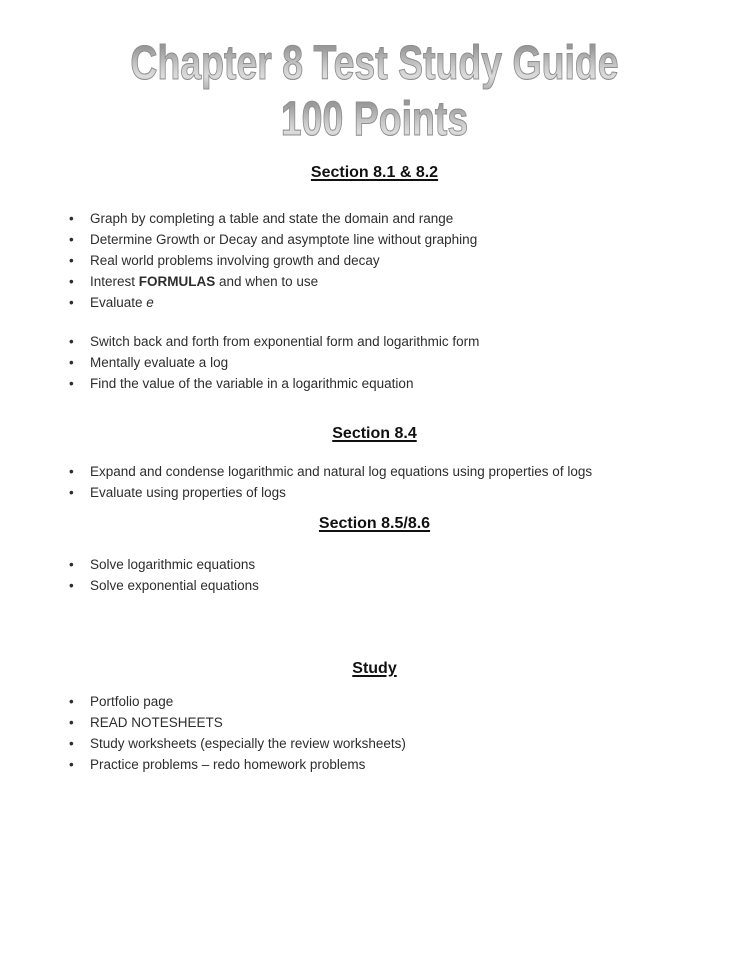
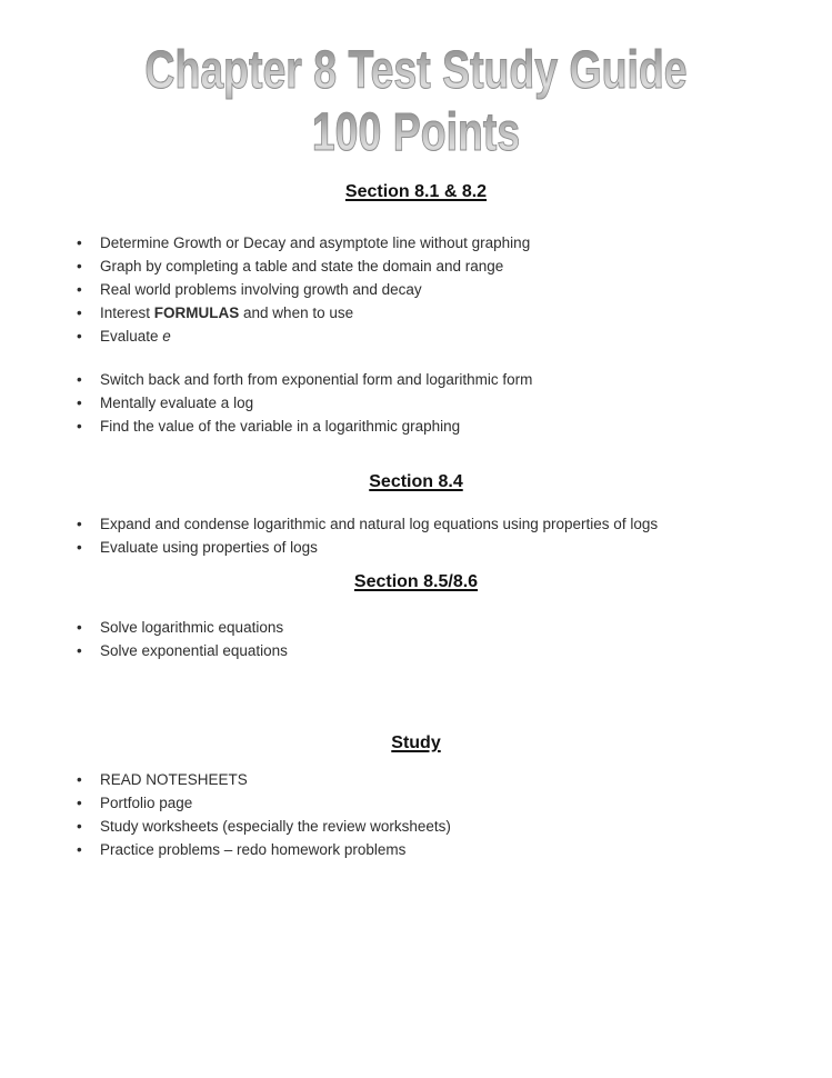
  Chapter 8 Test Study Guide
  100 Points
  Section 8.1 & 8.2
  •
- Graph by completing a table and state the domain and range
+ Determine Growth or Decay and asymptote line without graphing
  •
- Determine Growth or Decay and asymptote line without graphing
+ Graph by completing a table and state the domain and range
  •
  Real world problems involving growth and decay
  •
  Interest FORMULAS and when to use
  •
  Evaluate e
  •
  Switch back and forth from exponential form and logarithmic form
  •
  Mentally evaluate a log
  •
- Find the value of the variable in a logarithmic equation
+ Find the value of the variable in a logarithmic graphing
  Section 8.4
  •
  Expand and condense logarithmic and natural log equations using properties of logs
  •
  Evaluate using properties of logs
  Section 8.5/8.6
  •
  Solve logarithmic equations
  •
  Solve exponential equations
  Study
  •
- Portfolio page
+ READ NOTESHEETS
  •
- READ NOTESHEETS
+ Portfolio page
  •
  Study worksheets (especially the review worksheets)
  •
  Practice problems – redo homework problems
